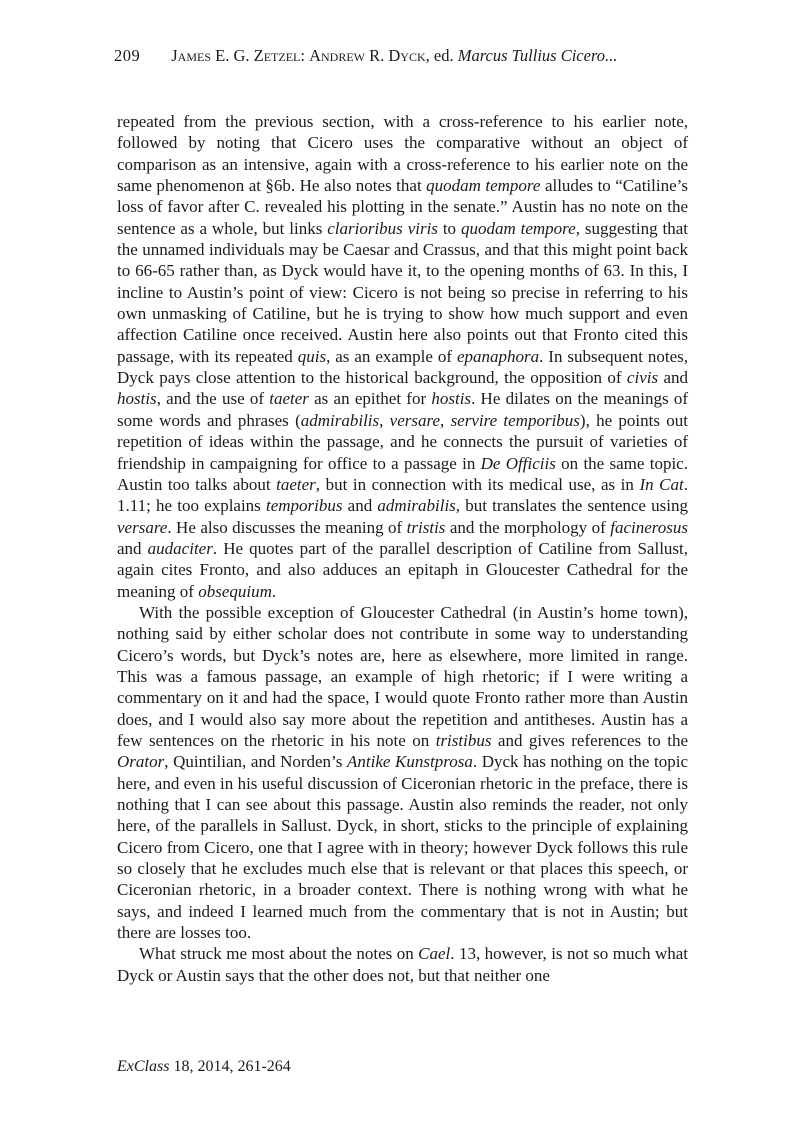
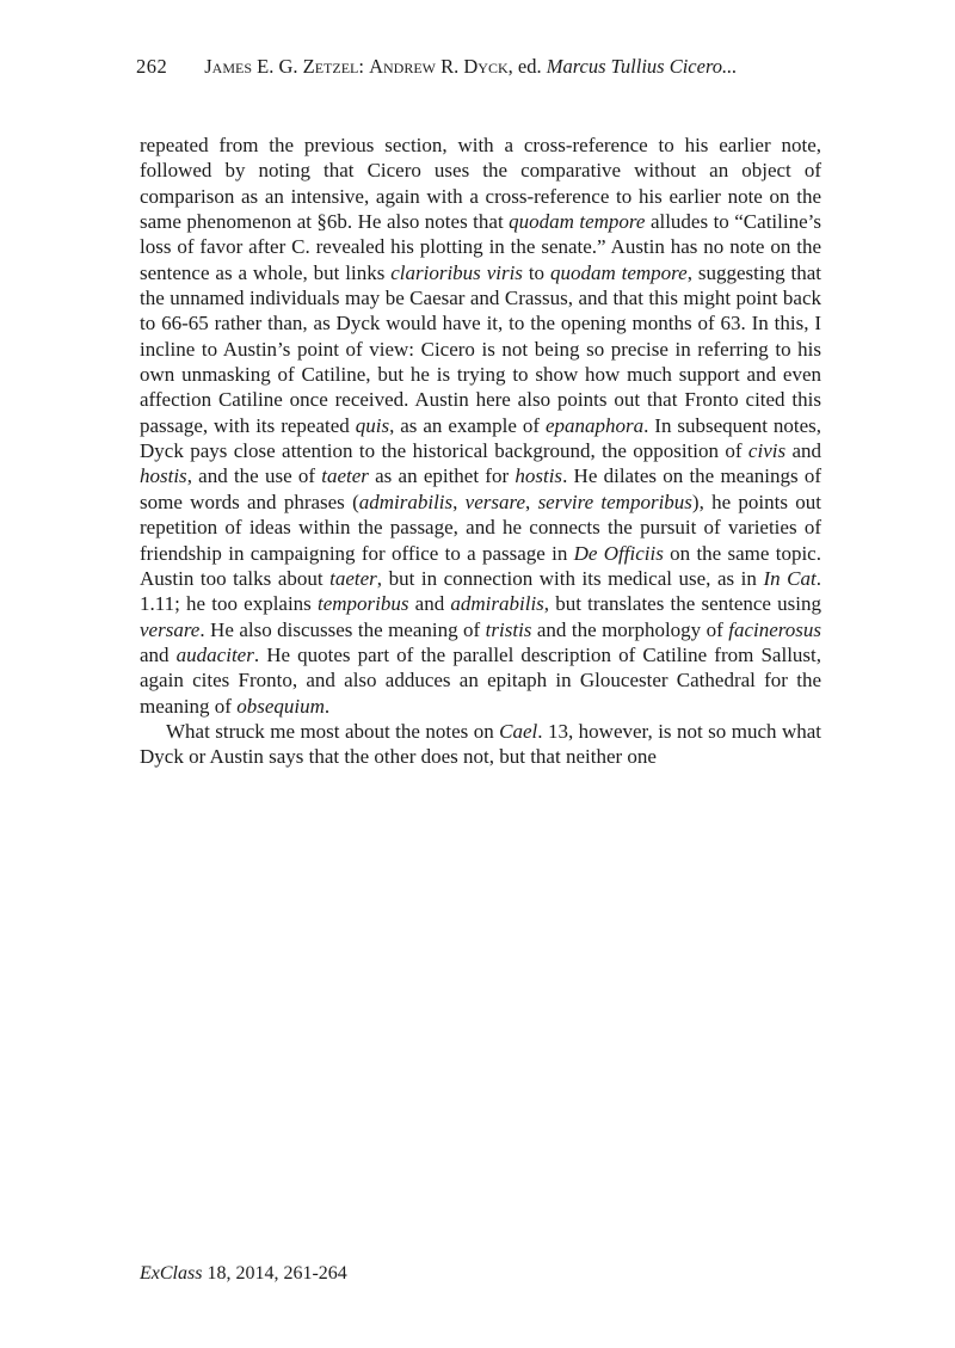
- 209 James E. G. Zetzel: Andrew R. Dyck, ed. Marcus Tullius Cicero...
+ 262 James E. G. Zetzel: Andrew R. Dyck, ed. Marcus Tullius Cicero...
  repeated from the previous section, with a cross-reference to his earlier note, followed by noting that Cicero uses the comparative without an object of comparison as an intensive, again with a cross-reference to his earlier note on the same phenomenon at §6b. He also notes that quodam tempore alludes to “Catiline’s loss of favor after C. revealed his plotting in the senate.” Austin has no note on the sentence as a whole, but links clarioribus viris to quodam tempore, suggesting that the unnamed individuals may be Caesar and Crassus, and that this might point back to 66-65 rather than, as Dyck would have it, to the opening months of 63. In this, I incline to Austin’s point of view: Cicero is not being so precise in referring to his own unmasking of Catiline, but he is trying to show how much support and even affection Catiline once received. Austin here also points out that Fronto cited this passage, with its repeated quis, as an example of epanaphora. In subsequent notes, Dyck pays close attention to the historical background, the opposition of civis and hostis, and the use of taeter as an epithet for hostis. He dilates on the meanings of some words and phrases (admirabilis, versare, servire temporibus), he points out repetition of ideas within the passage, and he connects the pursuit of varieties of friendship in campaigning for office to a passage in De Officiis on the same topic. Austin too talks about taeter, but in connection with its medical use, as in In Cat. 1.11; he too explains temporibus and admirabilis, but translates the sentence using versare. He also discusses the meaning of tristis and the morphology of facinerosus and audaciter. He quotes part of the parallel description of Catiline from Sallust, again cites Fronto, and also adduces an epitaph in Gloucester Cathedral for the meaning of obsequium.
- With the possible exception of Gloucester Cathedral (in Austin’s home town), nothing said by either scholar does not contribute in some way to understanding Cicero’s words, but Dyck’s notes are, here as elsewhere, more limited in range. This was a famous passage, an example of high rhetoric; if I were writing a commentary on it and had the space, I would quote Fronto rather more than Austin does, and I would also say more about the repetition and antitheses. Austin has a few sentences on the rhetoric in his note on tristibus and gives references to the Orator, Quintilian, and Norden’s Antike Kunstprosa. Dyck has nothing on the topic here, and even in his useful discussion of Ciceronian rhetoric in the preface, there is nothing that I can see about this passage. Austin also reminds the reader, not only here, of the parallels in Sallust. Dyck, in short, sticks to the principle of explaining Cicero from Cicero, one that I agree with in theory; however Dyck follows this rule so closely that he excludes much else that is relevant or that places this speech, or Ciceronian rhetoric, in a broader context. There is nothing wrong with what he says, and indeed I learned much from the commentary that is not in Austin; but there are losses too.
  What struck me most about the notes on Cael. 13, however, is not so much what Dyck or Austin says that the other does not, but that neither one
  ExClass 18, 2014, 261-264
